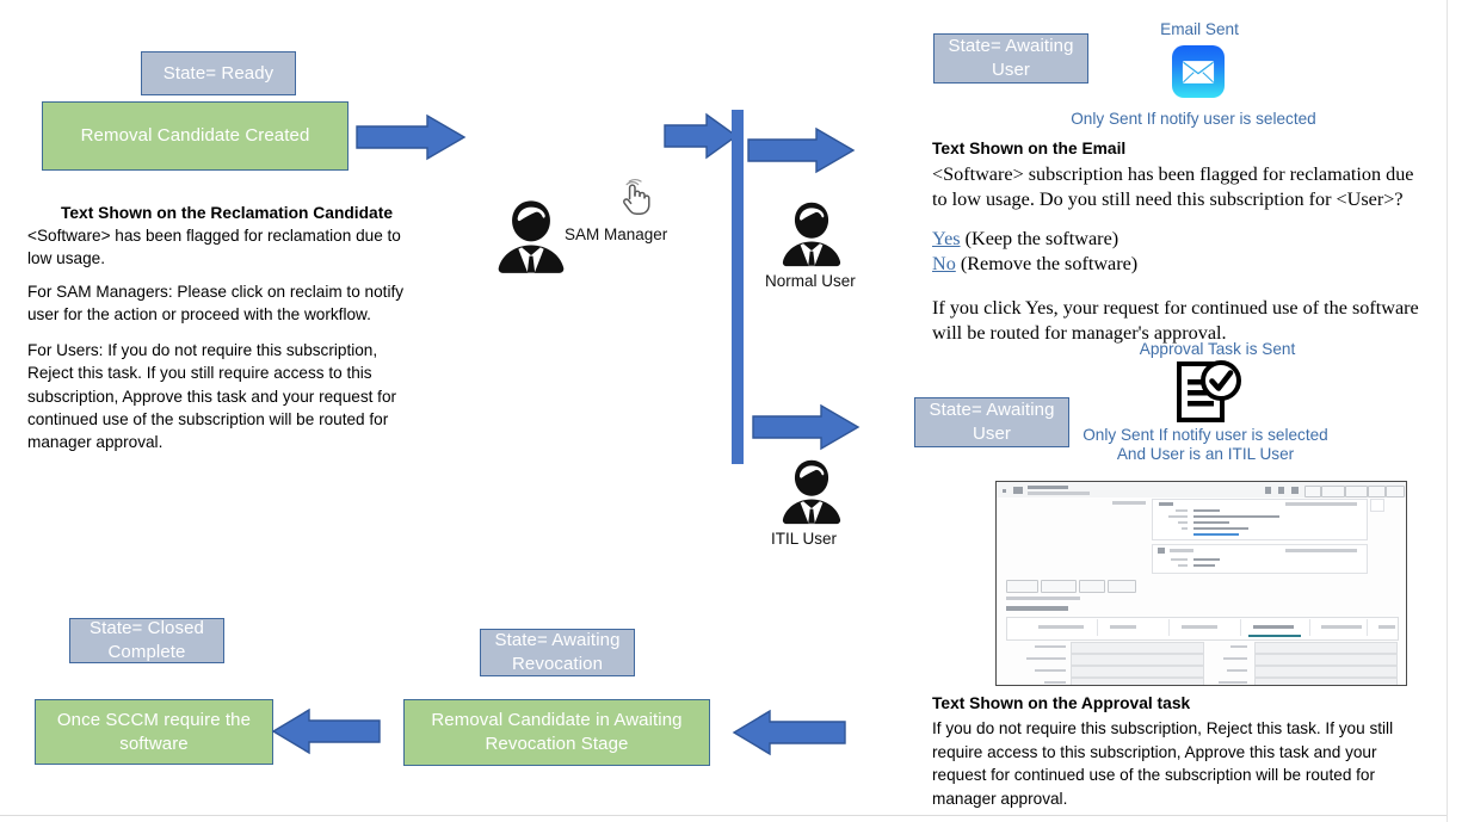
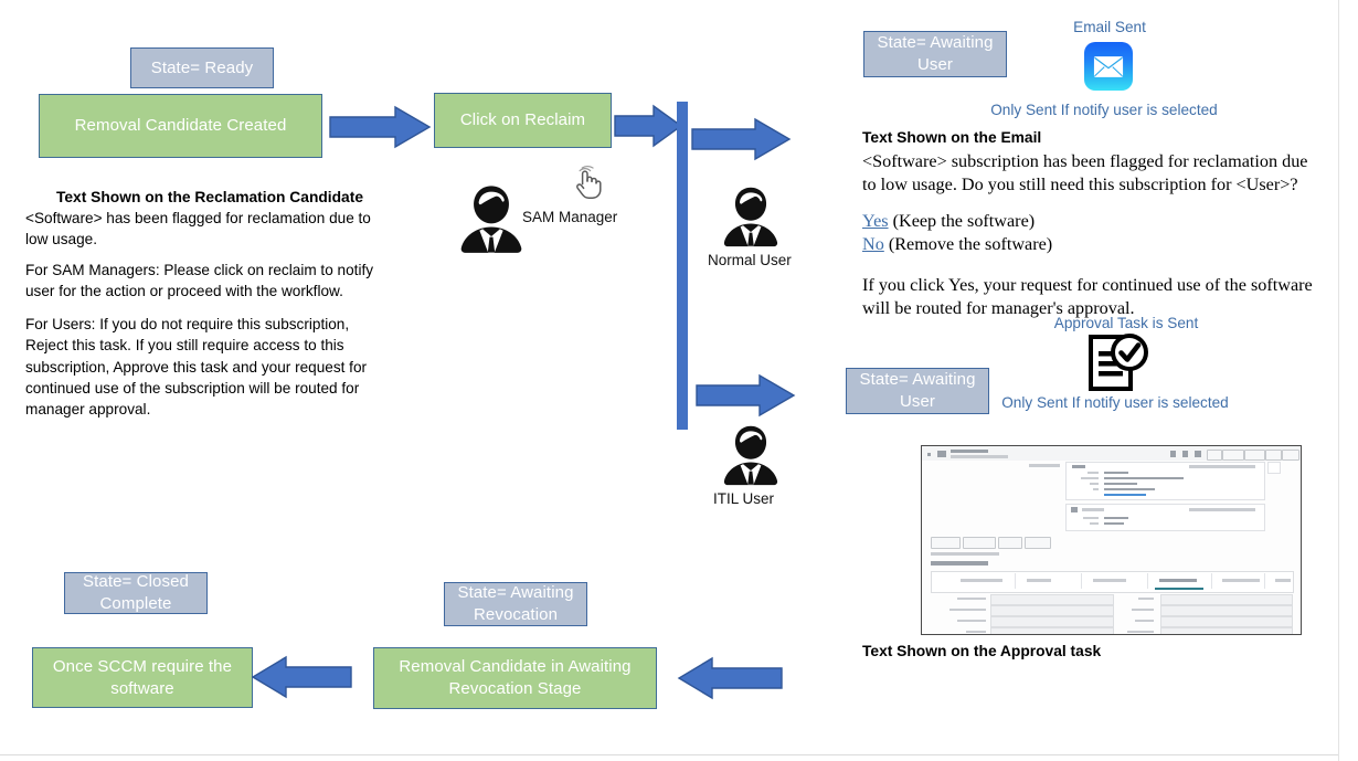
  State= Ready
  Removal Candidate Created
+ Click on Reclaim
  SAM Manager
  Normal User
  ITIL User
  Text Shown on the Reclamation Candidate
  <Software> has been flagged for reclamation due to low usage.
  For SAM Managers: Please click on reclaim to notify user for the action or proceed with the workflow.
  For Users: If you do not require this subscription, Reject this task. If you still require access to this subscription, Approve this task and your request for continued use of the subscription will be routed for manager approval.
  State= Closed Complete
  Once SCCM require the software
  State= Awaiting Revocation
  Removal Candidate in Awaiting Revocation Stage
  State= Awaiting User
  Email Sent
  Only Sent If notify user is selected
  Text Shown on the Email
  <Software> subscription has been flagged for reclamation due to low usage. Do you still need this subscription for <User>?
  Yes (Keep the software)
  No (Remove the software)
  If you click Yes, your request for continued use of the software will be routed for manager's approval.
  Approval Task is Sent
  State= Awaiting User
  Only Sent If notify user is selected
- And User is an ITIL User
  Text Shown on the Approval task
- If you do not require this subscription, Reject this task. If you still require access to this subscription, Approve this task and your request for continued use of the subscription will be routed for manager approval.
